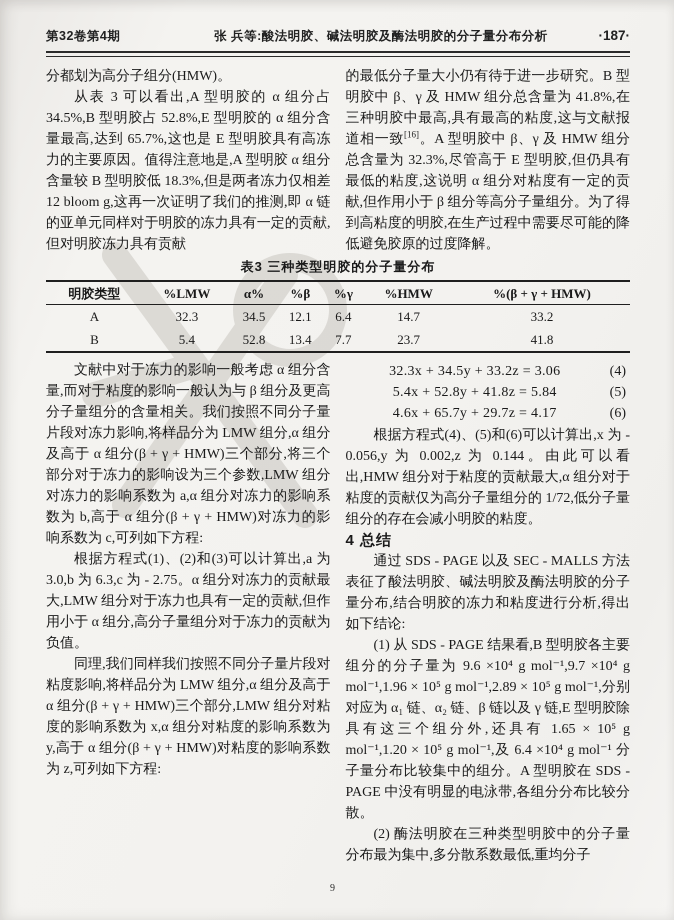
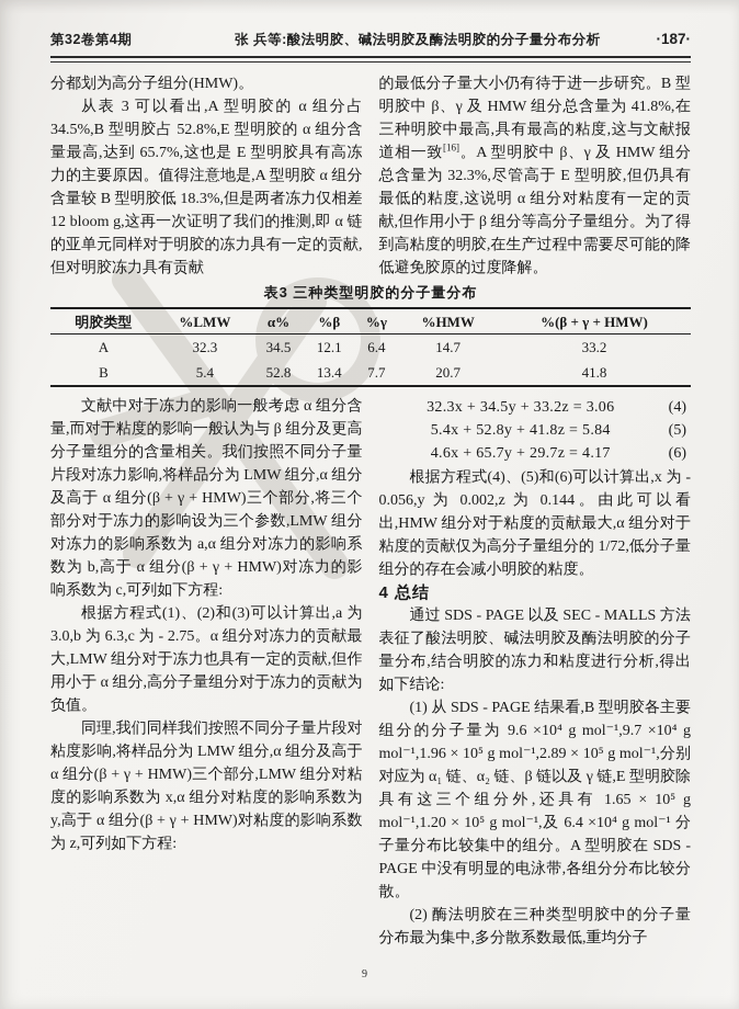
  第32卷第4期
  张 兵等:酸法明胶、碱法明胶及酶法明胶的分子量分布分析
  ·187·
  分都划为高分子组分(HMW)。
  从表 3 可以看出,A 型明胶的 α 组分占 34.5%,B 型明胶占 52.8%,E 型明胶的 α 组分含量最高,达到 65.7%,这也是 E 型明胶具有高冻力的主要原因。值得注意地是,A 型明胶 α 组分含量较 B 型明胶低 18.3%,但是两者冻力仅相差 12 bloom g,这再一次证明了我们的推测,即 α 链的亚单元同样对于明胶的冻力具有一定的贡献,但对明胶冻力具有贡献
  的最低分子量大小仍有待于进一步研究。B 型明胶中 β、γ 及 HMW 组分总含量为 41.8%,在三种明胶中最高,具有最高的粘度,这与文献报道相一致[16]。A 型明胶中 β、γ 及 HMW 组分总含量为 32.3%,尽管高于 E 型明胶,但仍具有最低的粘度,这说明 α 组分对粘度有一定的贡献,但作用小于 β 组分等高分子量组分。为了得到高粘度的明胶,在生产过程中需要尽可能的降低避免胶原的过度降解。
  表3 三种类型明胶的分子量分布
  明胶类型	%LMW	α%	%β	%γ	%HMW	%(β + γ + HMW)
  A	32.3	34.5	12.1	6.4	14.7	33.2
- B	5.4	52.8	13.4	7.7	23.7	41.8
+ B	5.4	52.8	13.4	7.7	20.7	41.8
  文献中对于冻力的影响一般考虑 α 组分含量,而对于粘度的影响一般认为与 β 组分及更高分子量组分的含量相关。我们按照不同分子量片段对冻力影响,将样品分为 LMW 组分,α 组分及高于 α 组分(β + γ + HMW)三个部分,将三个部分对于冻力的影响设为三个参数,LMW 组分对冻力的影响系数为 a,α 组分对冻力的影响系数为 b,高于 α 组分(β + γ + HMW)对冻力的影响系数为 c,可列如下方程:
  根据方程式(1)、(2)和(3)可以计算出,a 为 3.0,b 为 6.3,c 为 - 2.75。α 组分对冻力的贡献最大,LMW 组分对于冻力也具有一定的贡献,但作用小于 α 组分,高分子量组分对于冻力的贡献为负值。
  同理,我们同样我们按照不同分子量片段对粘度影响,将样品分为 LMW 组分,α 组分及高于 α 组分(β + γ + HMW)三个部分,LMW 组分对粘度的影响系数为 x,α 组分对粘度的影响系数为 y,高于 α 组分(β + γ + HMW)对粘度的影响系数为 z,可列如下方程:
  32.3x + 34.5y + 33.2z = 3.06
  (4)
  5.4x + 52.8y + 41.8z = 5.84
  (5)
  4.6x + 65.7y + 29.7z = 4.17
  (6)
  根据方程式(4)、(5)和(6)可以计算出,x 为 - 0.056,y 为 0.002,z 为 0.144。由此可以看出,HMW 组分对于粘度的贡献最大,α 组分对于粘度的贡献仅为高分子量组分的 1/72,低分子量组分的存在会减小明胶的粘度。
  4 总结
  通过 SDS - PAGE 以及 SEC - MALLS 方法表征了酸法明胶、碱法明胶及酶法明胶的分子量分布,结合明胶的冻力和粘度进行分析,得出如下结论:
  (1) 从 SDS - PAGE 结果看,B 型明胶各主要组分的分子量为 9.6 ×10⁴ g mol⁻¹,9.7 ×10⁴ g mol⁻¹,1.96 × 10⁵ g mol⁻¹,2.89 × 10⁵ g mol⁻¹,分别对应为 α₁ 链、α₂ 链、β 链以及 γ 链,E 型明胶除具有这三个组分外,还具有 1.65 × 10⁵ g mol⁻¹,1.20 × 10⁵ g mol⁻¹,及 6.4 ×10⁴ g mol⁻¹ 分子量分布比较集中的组分。A 型明胶在 SDS - PAGE 中没有明显的电泳带,各组分分布比较分散。
  (2) 酶法明胶在三种类型明胶中的分子量分布最为集中,多分散系数最低,重均分子
  9
